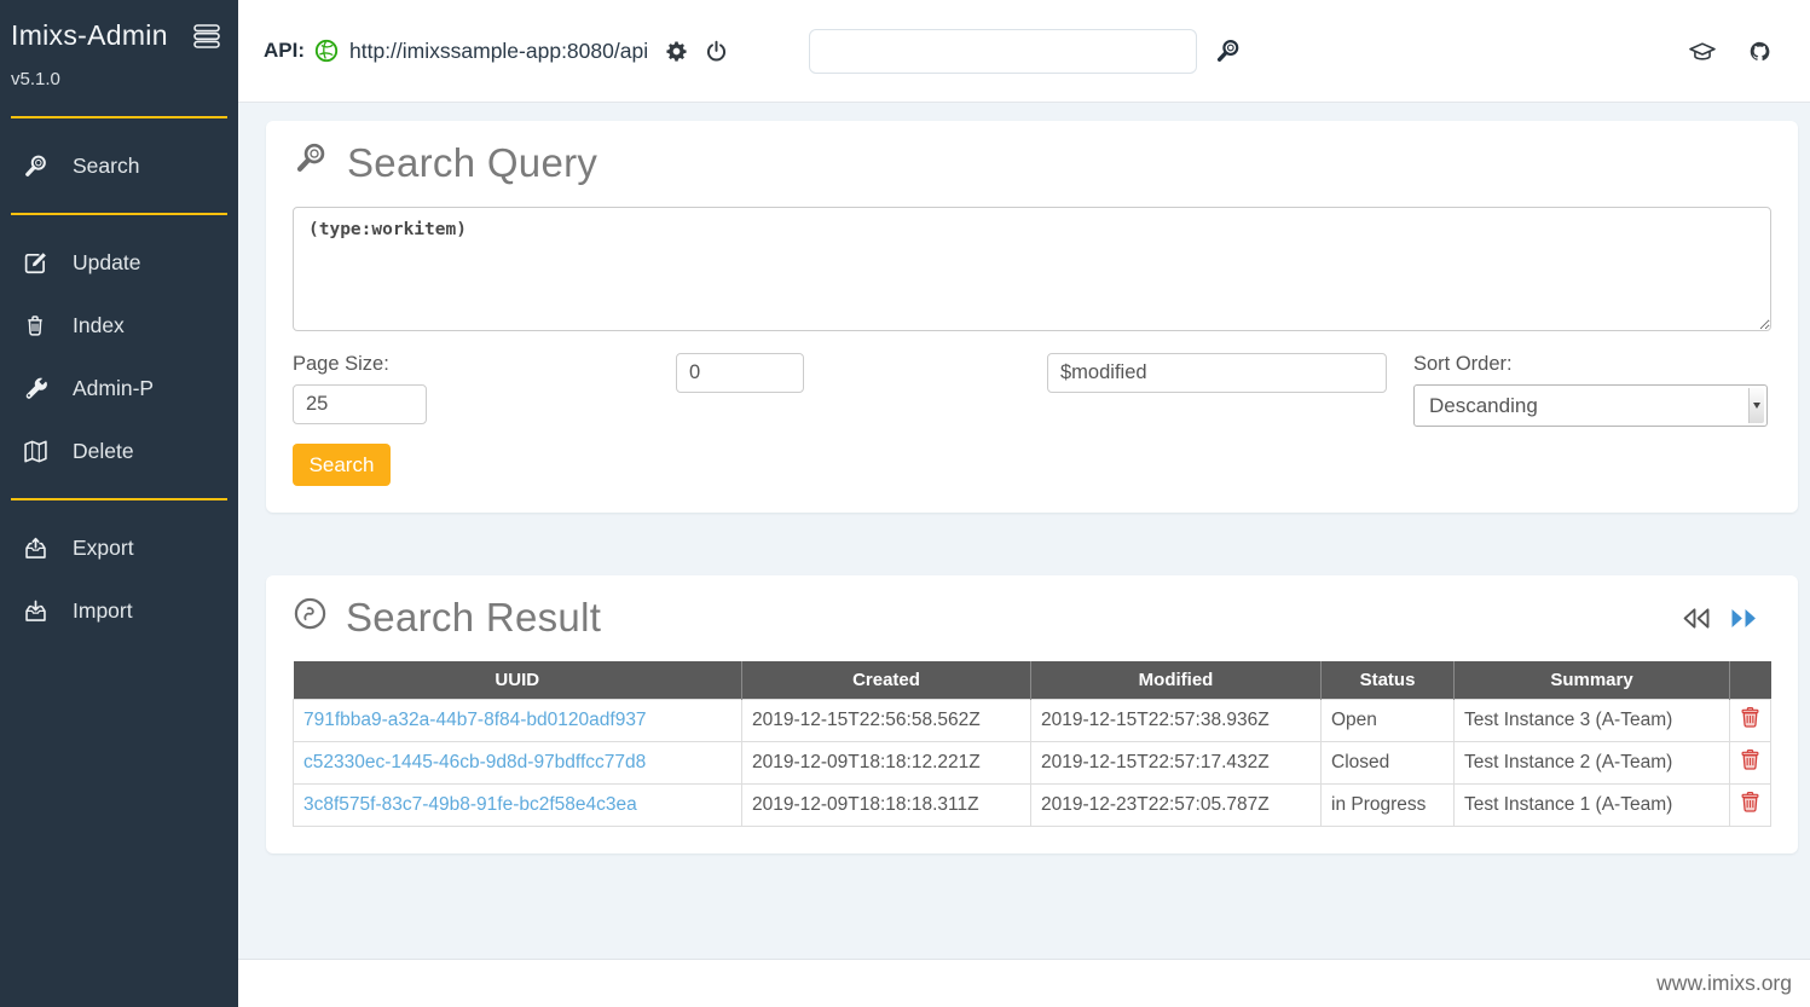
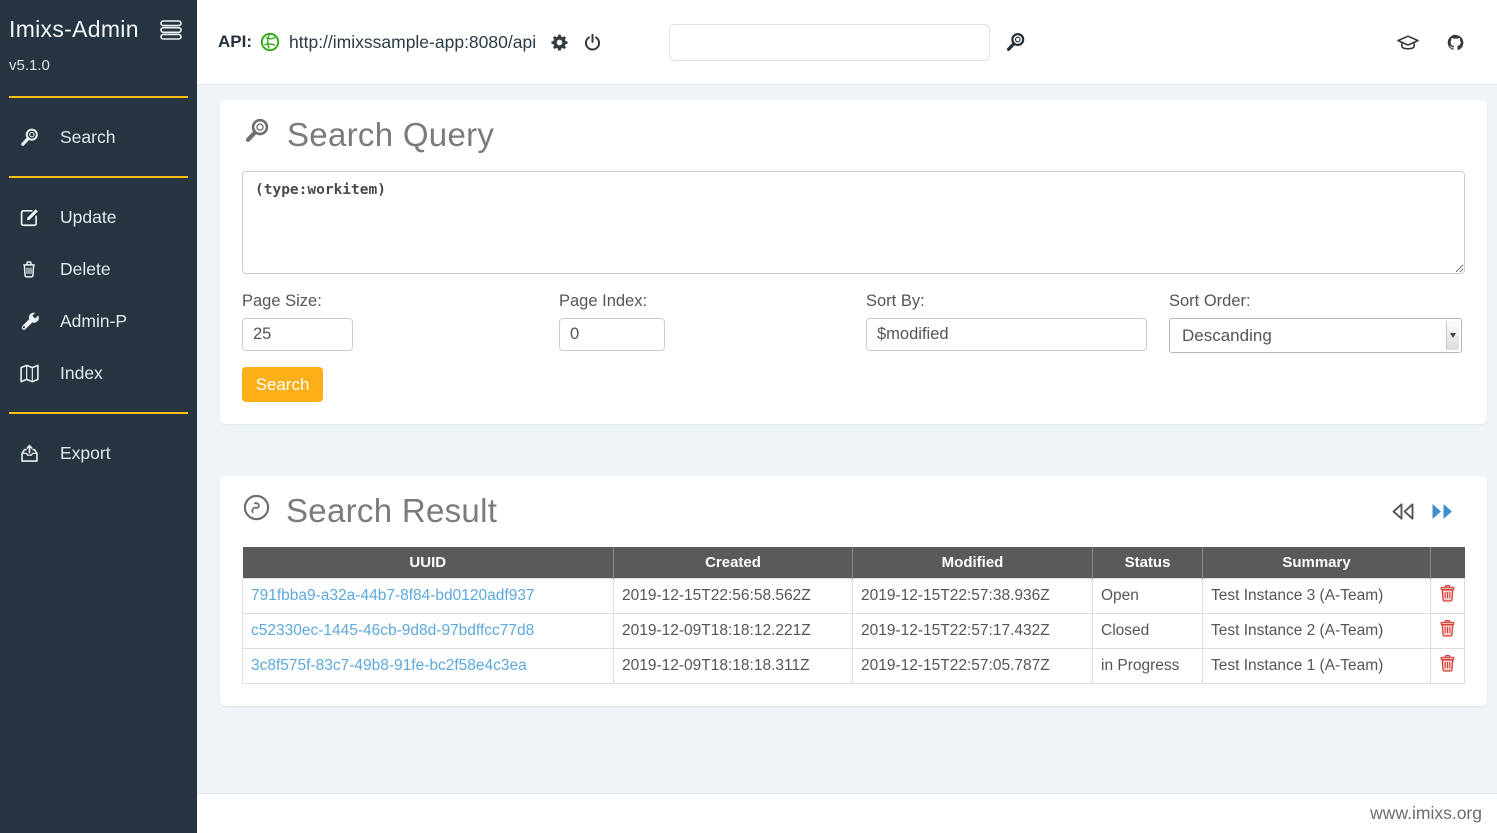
  Imixs-Admin
  v5.1.0
  Search
  Update
- Index
+ Delete
  Admin-P
- Delete
+ Index
  Export
- Import
  API:
  http://imixssample-app:8080/api
  Search Query
  (type:workitem)
  Page Size:
  25
+ Page Index:
  0
+ Sort By:
  $modified
  Sort Order:
  Descanding
  Search
  Search Result
  UUID	Created	Modified	Status	Summary
  791fbba9-a32a-44b7-8f84-bd0120adf937	2019-12-15T22:56:58.562Z	2019-12-15T22:57:38.936Z	Open	Test Instance 3 (A-Team)
  c52330ec-1445-46cb-9d8d-97bdffcc77d8	2019-12-09T18:18:12.221Z	2019-12-15T22:57:17.432Z	Closed	Test Instance 2 (A-Team)
- 3c8f575f-83c7-49b8-91fe-bc2f58e4c3ea	2019-12-09T18:18:18.311Z	2019-12-23T22:57:05.787Z	in Progress	Test Instance 1 (A-Team)
+ 3c8f575f-83c7-49b8-91fe-bc2f58e4c3ea	2019-12-09T18:18:18.311Z	2019-12-15T22:57:05.787Z	in Progress	Test Instance 1 (A-Team)
  www.imixs.org
